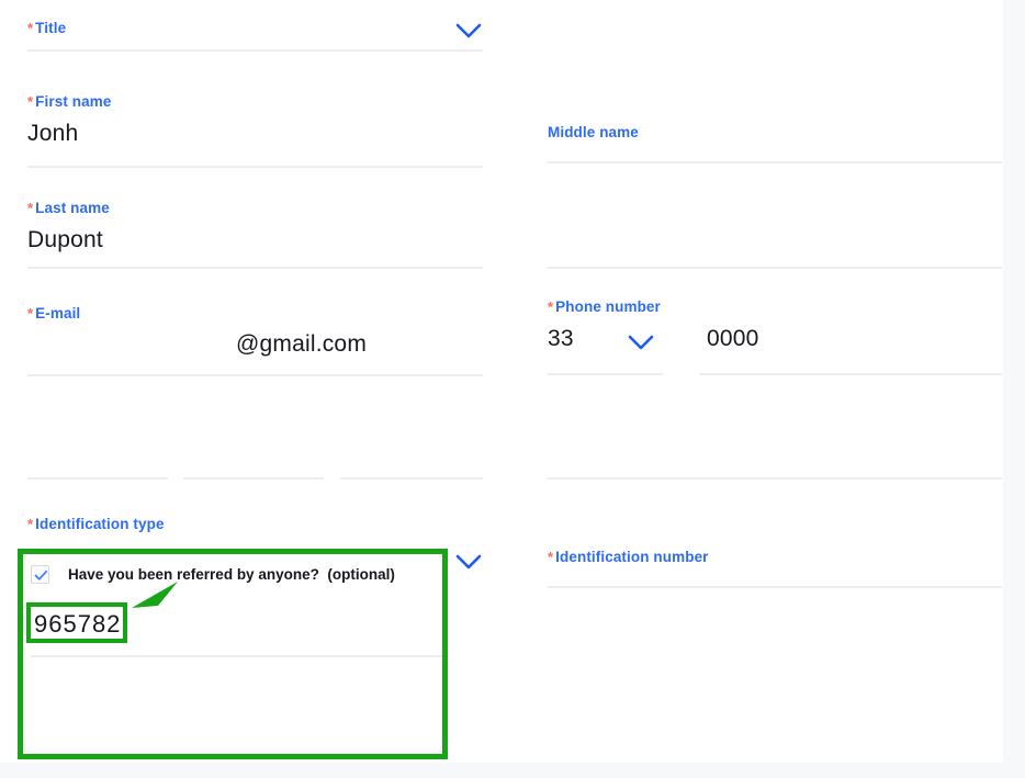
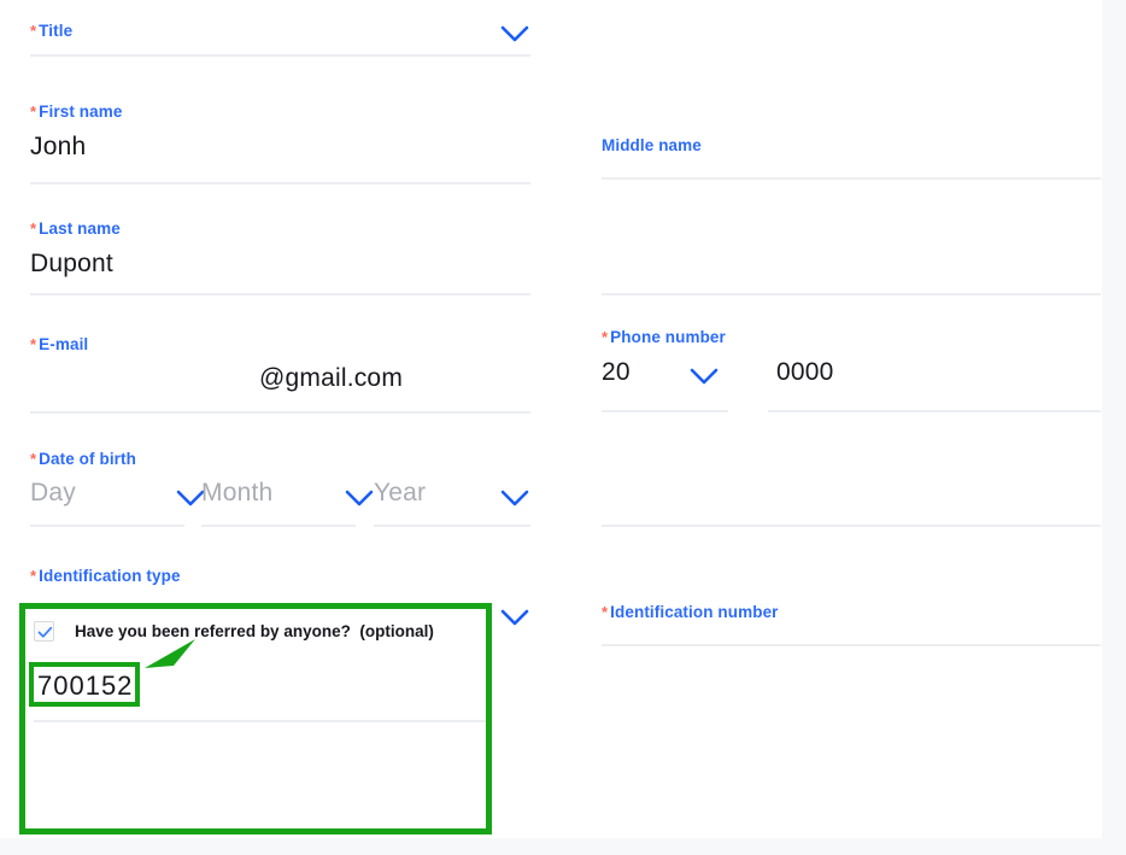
  * Title
  * First name
  Jonh
  Middle name
  * Last name
  Dupont
  * E-mail
  @gmail.com
  * Phone number
- 33
+ 20
  0000
+ * Date of birth
+ Day
+ Month
+ Year
  * Identification type
  * Identification number
  Have you been referred by anyone? (optional)
- 965782
+ 700152
